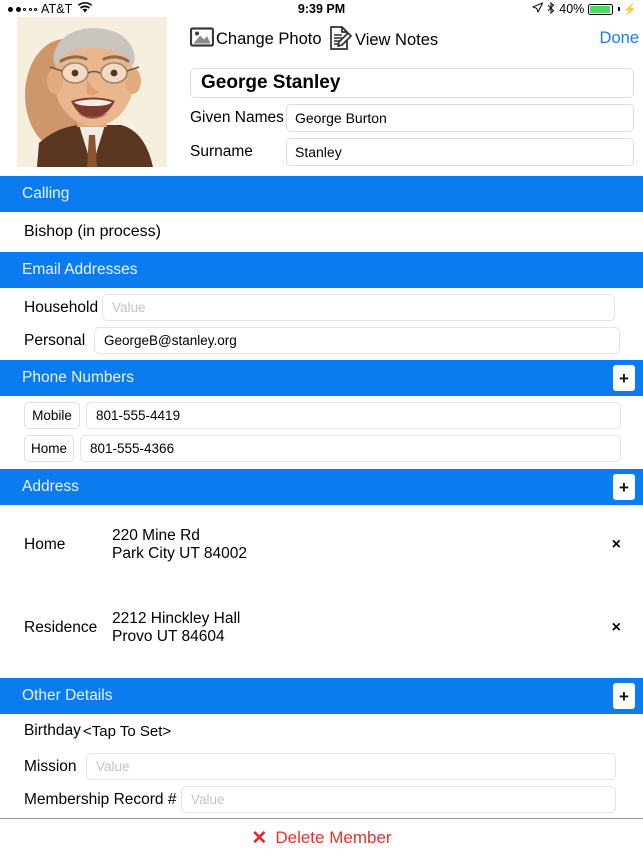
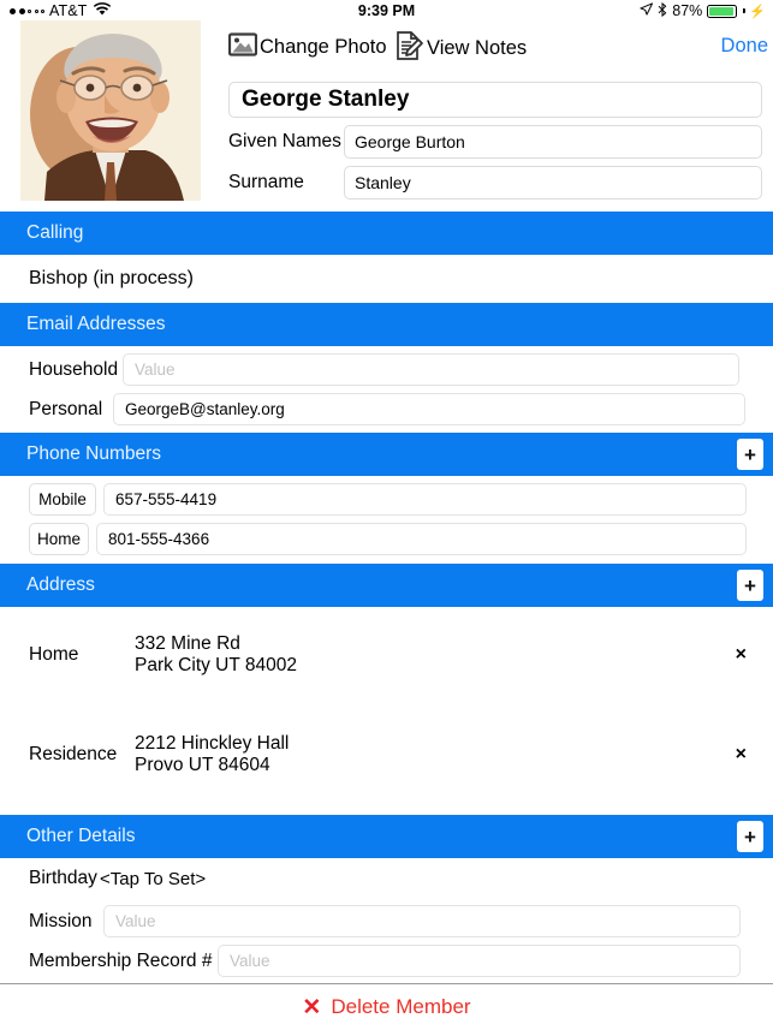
  AT&T
  9:39 PM
- 40%
+ 87%
  ⚡
  Change Photo
  View Notes
  Done
  George Stanley
  Given Names
  George Burton
  Surname
  Stanley
  Calling
  Bishop (in process)
  Email Addresses
  Household
  Value
  Personal
  GeorgeB@stanley.org
  Phone Numbers
  +
  Mobile
- 801-555-4419
+ 657-555-4419
  Home
  801-555-4366
  Address
  +
  Home
- 220 Mine Rd
+ 332 Mine Rd
  Park City UT 84002
  ×
  Residence
  2212 Hinckley Hall
  Provo UT 84604
  ×
  Other Details
  +
  Birthday
  <Tap To Set>
  Mission
  Value
  Membership Record #
  Value
  ✕
  Delete Member
